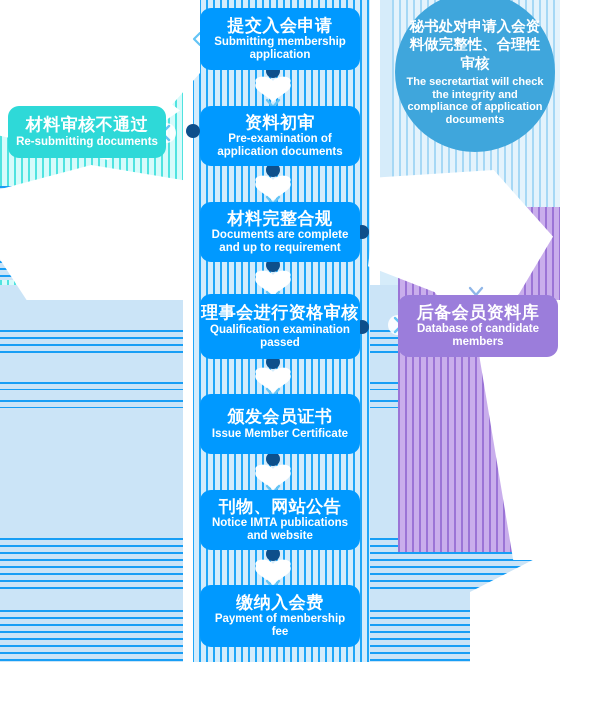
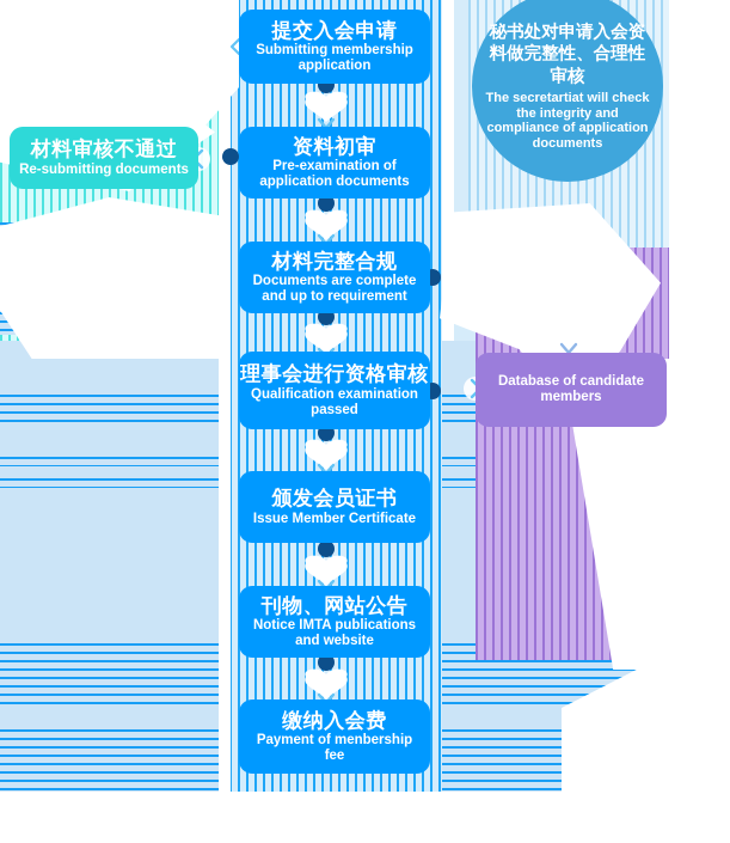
  提交入会申请
  Submitting membership application
  资料初审
  Pre-examination of application documents
  材料完整合规
  Documents are complete and up to requirement
  理事会进行资格审核
  Qualification examination passed
  颁发会员证书
  Issue Member Certificate
  刊物、网站公告
  Notice IMTA publications and website
  缴纳入会费
  Payment of menbership fee
  材料审核不通过
  Re-submitting documents
- 后备会员资料库
  Database of candidate members
  秘书处对申请入会资料做完整性、合理性审核
  The secretartiat will check the integrity and compliance of application documents
